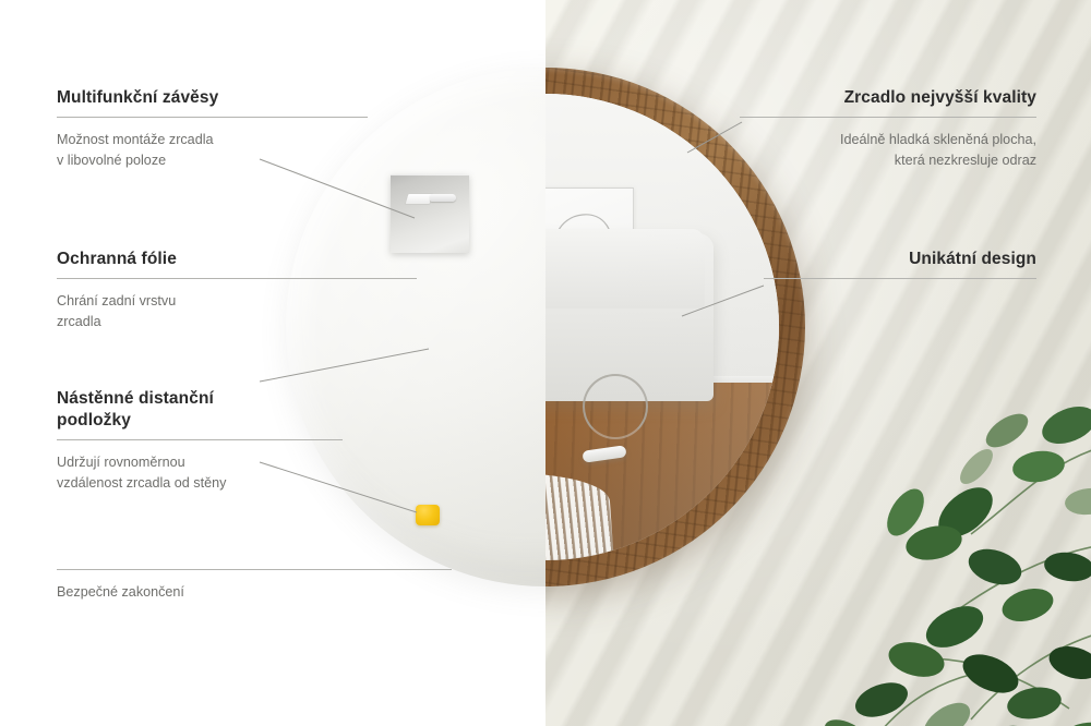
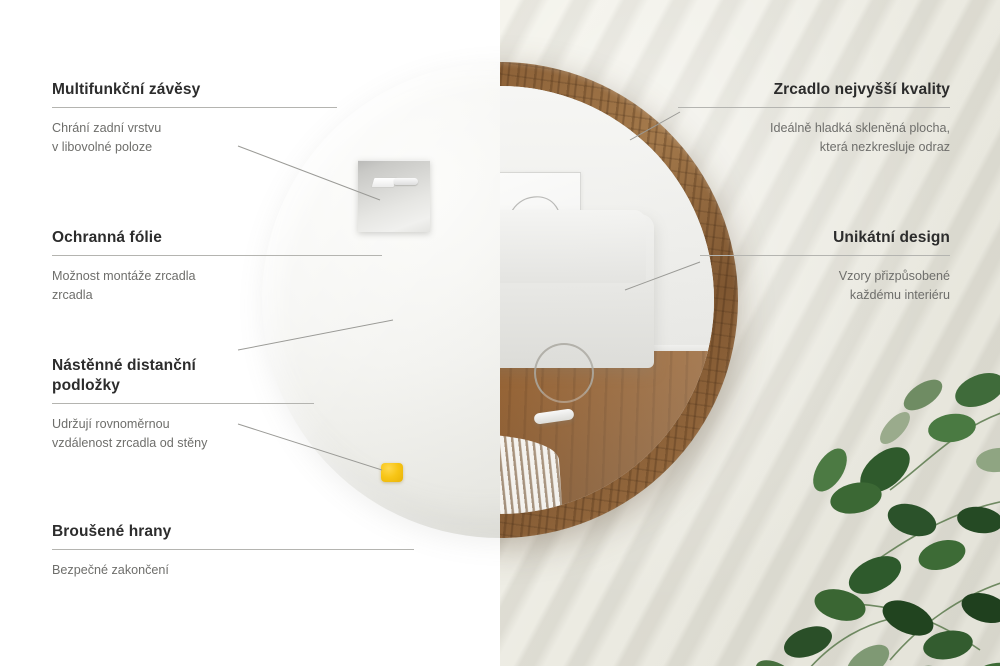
  Multifunkční závěsy
- Možnost montáže zrcadla
+ Chrání zadní vrstvu
  v libovolné poloze
  Ochranná fólie
- Chrání zadní vrstvu
+ Možnost montáže zrcadla
  zrcadla
  Nástěnné distanční
  podložky
  Udržují rovnoměrnou
  vzdálenost zrcadla od stěny
+ Broušené hrany
  Bezpečné zakončení
  Zrcadlo nejvyšší kvality
  Ideálně hladká skleněná plocha,
  která nezkresluje odraz
  Unikátní design
+ Vzory přizpůsobené
+ každému interiéru
